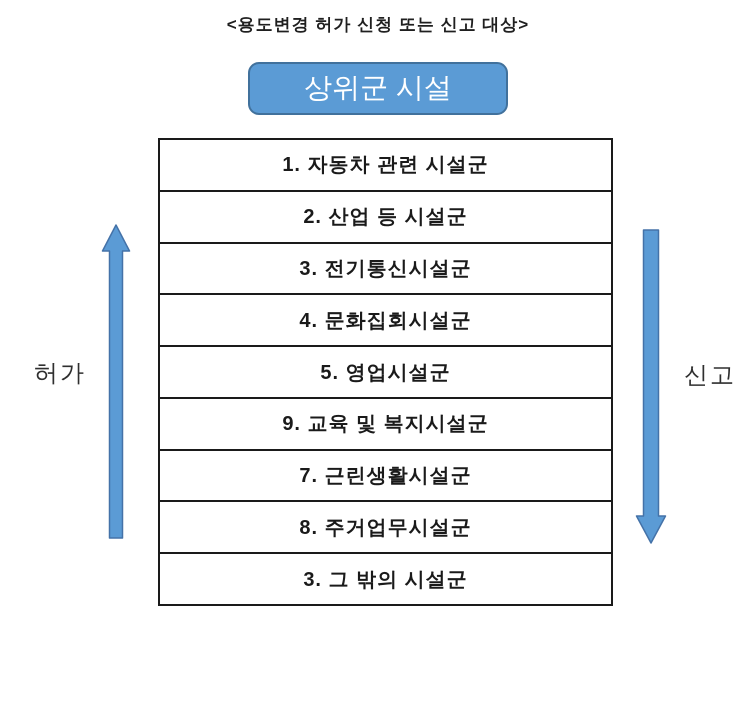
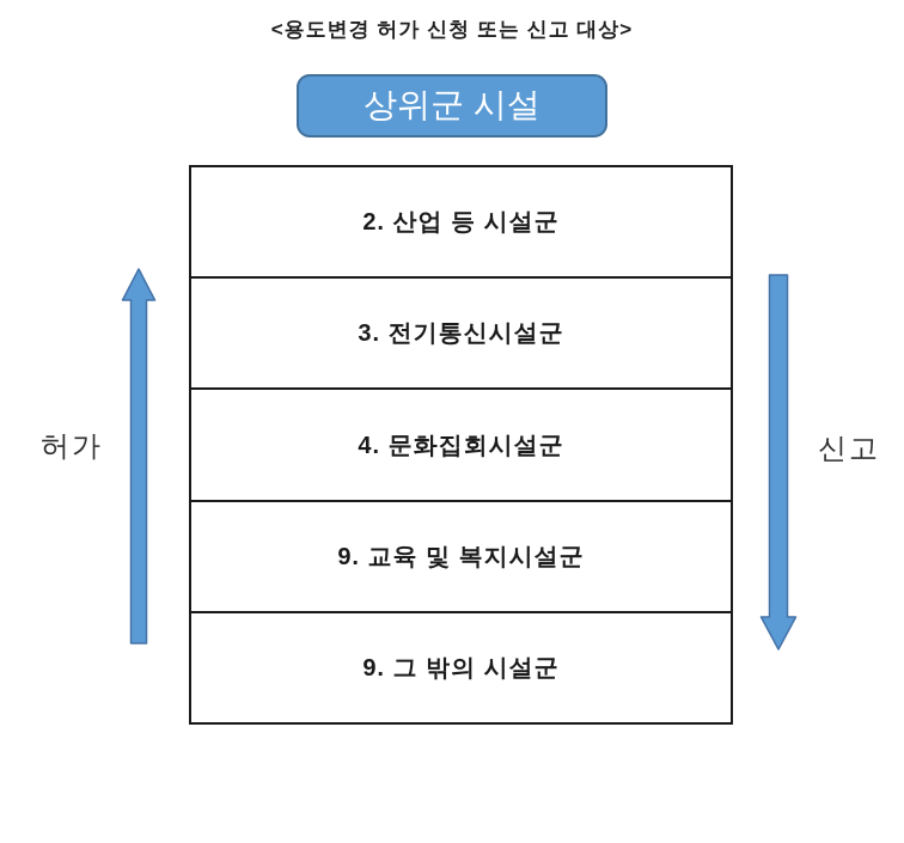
  <용도변경 허가 신청 또는 신고 대상>
  상위군 시설
- 1. 자동차 관련 시설군
  2. 산업 등 시설군
  3. 전기통신시설군
  4. 문화집회시설군
- 5. 영업시설군
  9. 교육 및 복지시설군
- 7. 근린생활시설군
- 8. 주거업무시설군
- 3. 그 밖의 시설군
+ 9. 그 밖의 시설군
  허가
  신고
